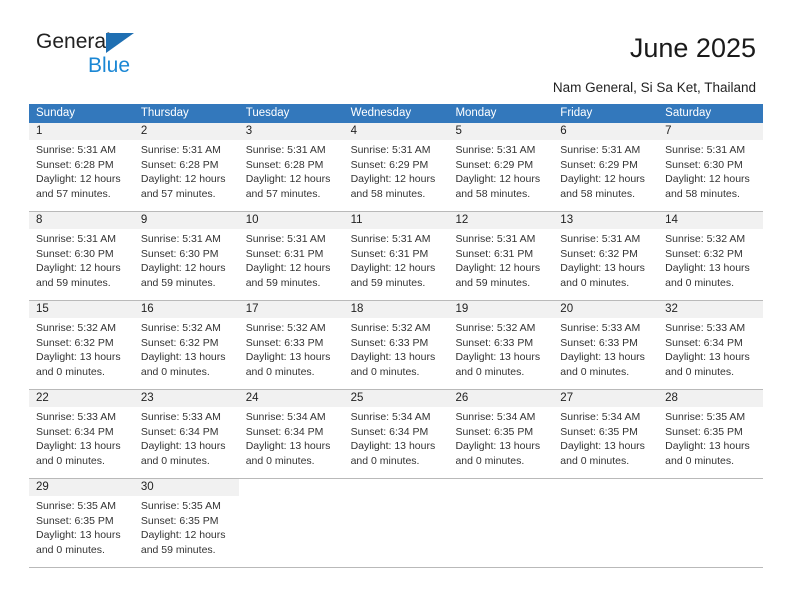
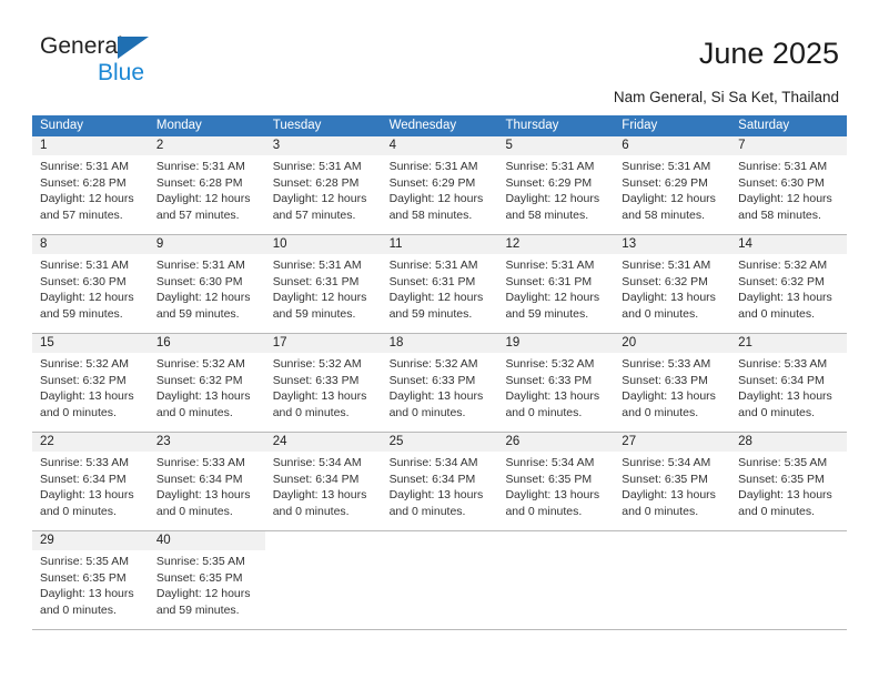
  General
  Blue
  June 2025
  Nam General, Si Sa Ket, Thailand
  Sunday
- Thursday
+ Monday
  Tuesday
  Wednesday
- Monday
+ Thursday
  Friday
  Saturday
  1
  Sunrise: 5:31 AM
  Sunset: 6:28 PM
  Daylight: 12 hours
  and 57 minutes.
  2
  Sunrise: 5:31 AM
  Sunset: 6:28 PM
  Daylight: 12 hours
  and 57 minutes.
  3
  Sunrise: 5:31 AM
  Sunset: 6:28 PM
  Daylight: 12 hours
  and 57 minutes.
  4
  Sunrise: 5:31 AM
  Sunset: 6:29 PM
  Daylight: 12 hours
  and 58 minutes.
  5
  Sunrise: 5:31 AM
  Sunset: 6:29 PM
  Daylight: 12 hours
  and 58 minutes.
  6
  Sunrise: 5:31 AM
  Sunset: 6:29 PM
  Daylight: 12 hours
  and 58 minutes.
  7
  Sunrise: 5:31 AM
  Sunset: 6:30 PM
  Daylight: 12 hours
  and 58 minutes.
  8
  Sunrise: 5:31 AM
  Sunset: 6:30 PM
  Daylight: 12 hours
  and 59 minutes.
  9
  Sunrise: 5:31 AM
  Sunset: 6:30 PM
  Daylight: 12 hours
  and 59 minutes.
  10
  Sunrise: 5:31 AM
  Sunset: 6:31 PM
  Daylight: 12 hours
  and 59 minutes.
  11
  Sunrise: 5:31 AM
  Sunset: 6:31 PM
  Daylight: 12 hours
  and 59 minutes.
  12
  Sunrise: 5:31 AM
  Sunset: 6:31 PM
  Daylight: 12 hours
  and 59 minutes.
  13
  Sunrise: 5:31 AM
  Sunset: 6:32 PM
  Daylight: 13 hours
  and 0 minutes.
  14
  Sunrise: 5:32 AM
  Sunset: 6:32 PM
  Daylight: 13 hours
  and 0 minutes.
  15
  Sunrise: 5:32 AM
  Sunset: 6:32 PM
  Daylight: 13 hours
  and 0 minutes.
  16
  Sunrise: 5:32 AM
  Sunset: 6:32 PM
  Daylight: 13 hours
  and 0 minutes.
  17
  Sunrise: 5:32 AM
  Sunset: 6:33 PM
  Daylight: 13 hours
  and 0 minutes.
  18
  Sunrise: 5:32 AM
  Sunset: 6:33 PM
  Daylight: 13 hours
  and 0 minutes.
  19
  Sunrise: 5:32 AM
  Sunset: 6:33 PM
  Daylight: 13 hours
  and 0 minutes.
  20
  Sunrise: 5:33 AM
  Sunset: 6:33 PM
  Daylight: 13 hours
  and 0 minutes.
- 32
+ 21
  Sunrise: 5:33 AM
  Sunset: 6:34 PM
  Daylight: 13 hours
  and 0 minutes.
  22
  Sunrise: 5:33 AM
  Sunset: 6:34 PM
  Daylight: 13 hours
  and 0 minutes.
  23
  Sunrise: 5:33 AM
  Sunset: 6:34 PM
  Daylight: 13 hours
  and 0 minutes.
  24
  Sunrise: 5:34 AM
  Sunset: 6:34 PM
  Daylight: 13 hours
  and 0 minutes.
  25
  Sunrise: 5:34 AM
  Sunset: 6:34 PM
  Daylight: 13 hours
  and 0 minutes.
  26
  Sunrise: 5:34 AM
  Sunset: 6:35 PM
  Daylight: 13 hours
  and 0 minutes.
  27
  Sunrise: 5:34 AM
  Sunset: 6:35 PM
  Daylight: 13 hours
  and 0 minutes.
  28
  Sunrise: 5:35 AM
  Sunset: 6:35 PM
  Daylight: 13 hours
  and 0 minutes.
  29
  Sunrise: 5:35 AM
  Sunset: 6:35 PM
  Daylight: 13 hours
  and 0 minutes.
- 30
+ 40
  Sunrise: 5:35 AM
  Sunset: 6:35 PM
  Daylight: 12 hours
  and 59 minutes.
